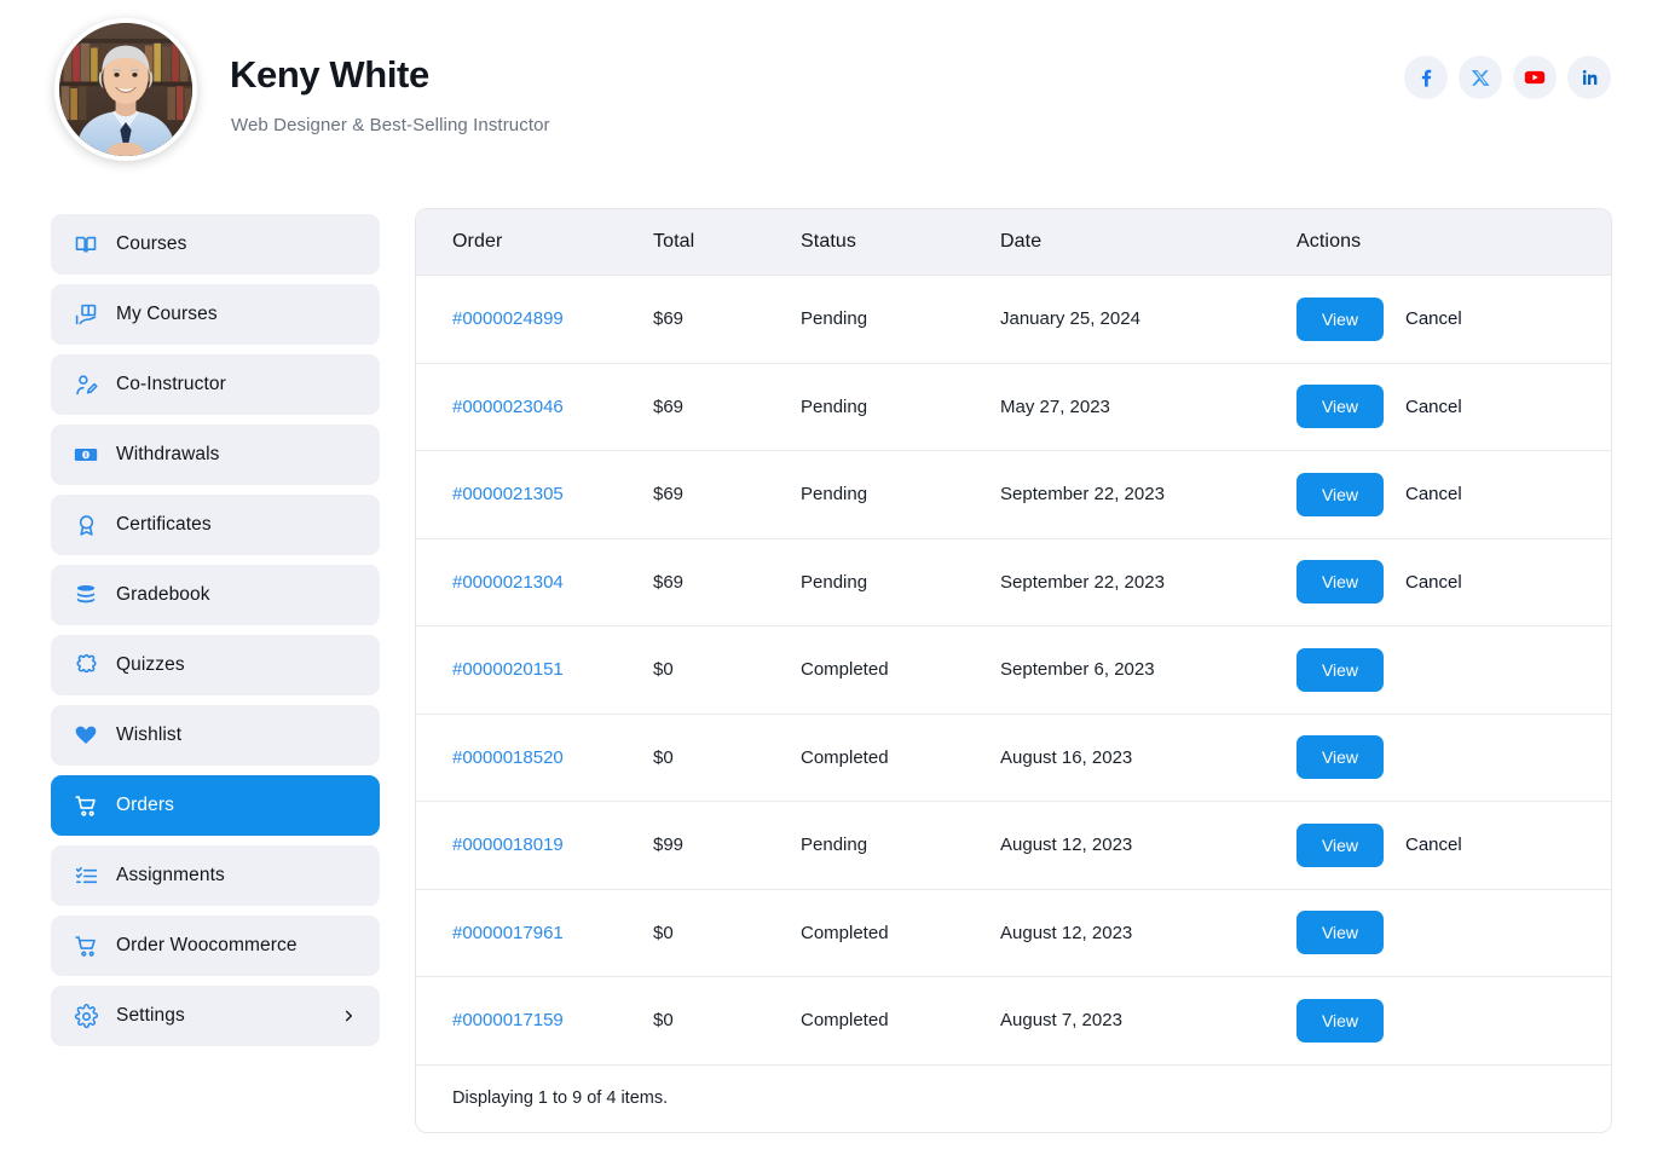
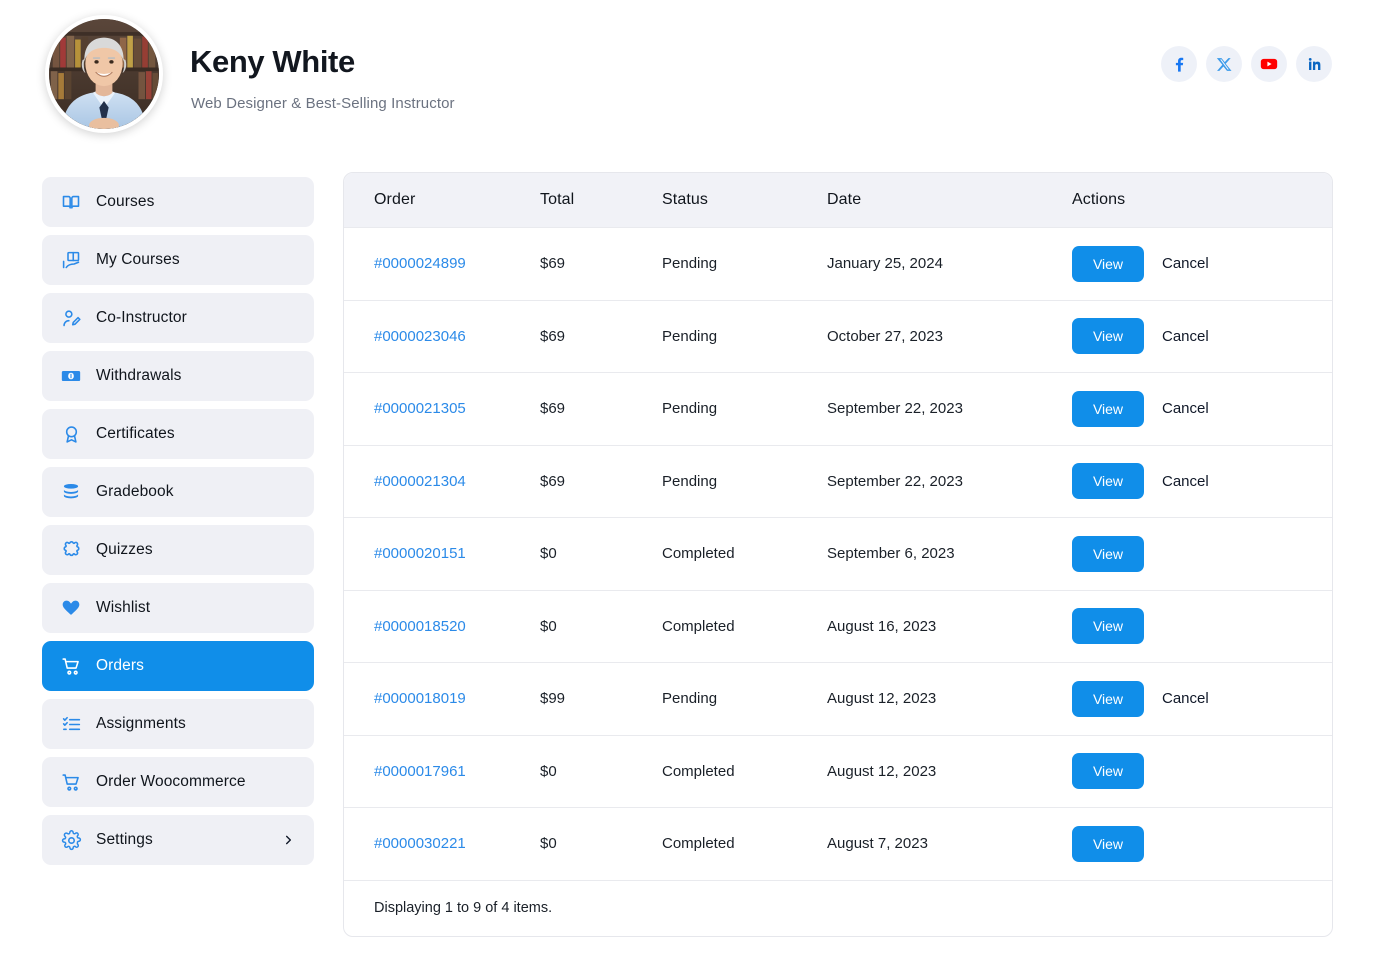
  Keny White
  Web Designer & Best-Selling Instructor
  Courses
  My Courses
  Co-Instructor
  Withdrawals
  Certificates
  Gradebook
  Quizzes
  Wishlist
  Orders
  Assignments
  Order Woocommerce
  Settings
  Order	Total	Status	Date	Actions
  #0000024899	$69	Pending	January 25, 2024	View Cancel
- #0000023046	$69	Pending	May 27, 2023	View Cancel
+ #0000023046	$69	Pending	October 27, 2023	View Cancel
  #0000021305	$69	Pending	September 22, 2023	View Cancel
  #0000021304	$69	Pending	September 22, 2023	View Cancel
  #0000020151	$0	Completed	September 6, 2023	View
  #0000018520	$0	Completed	August 16, 2023	View
  #0000018019	$99	Pending	August 12, 2023	View Cancel
  #0000017961	$0	Completed	August 12, 2023	View
- #0000017159	$0	Completed	August 7, 2023	View
+ #0000030221	$0	Completed	August 7, 2023	View
  Displaying 1 to 9 of 4 items.
